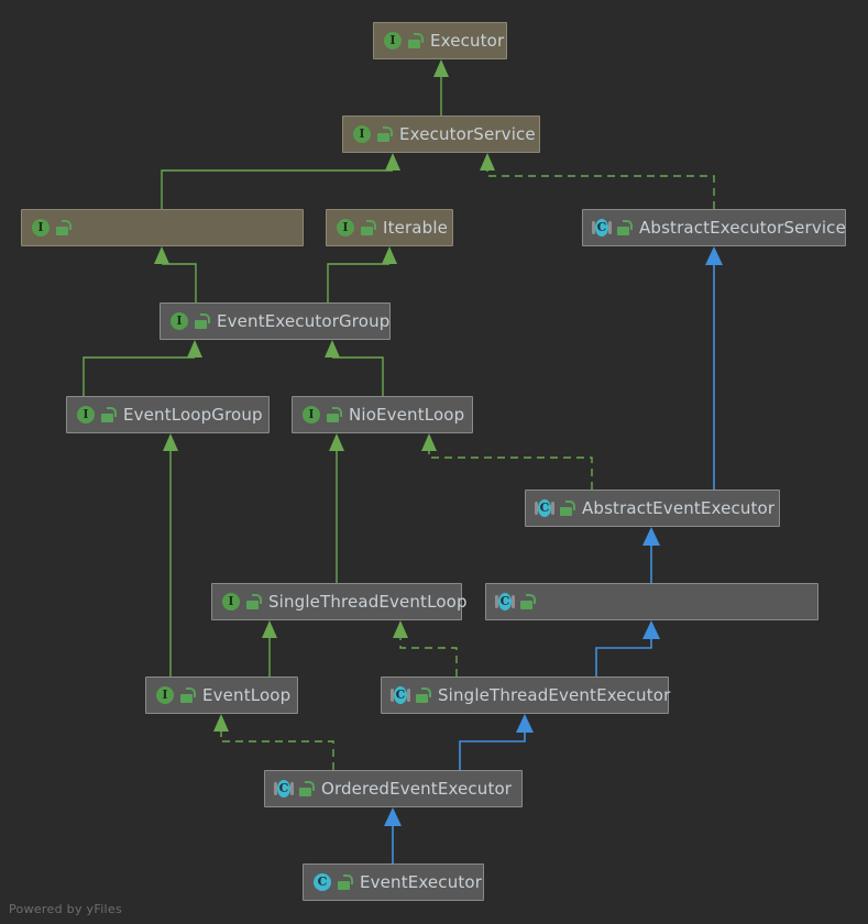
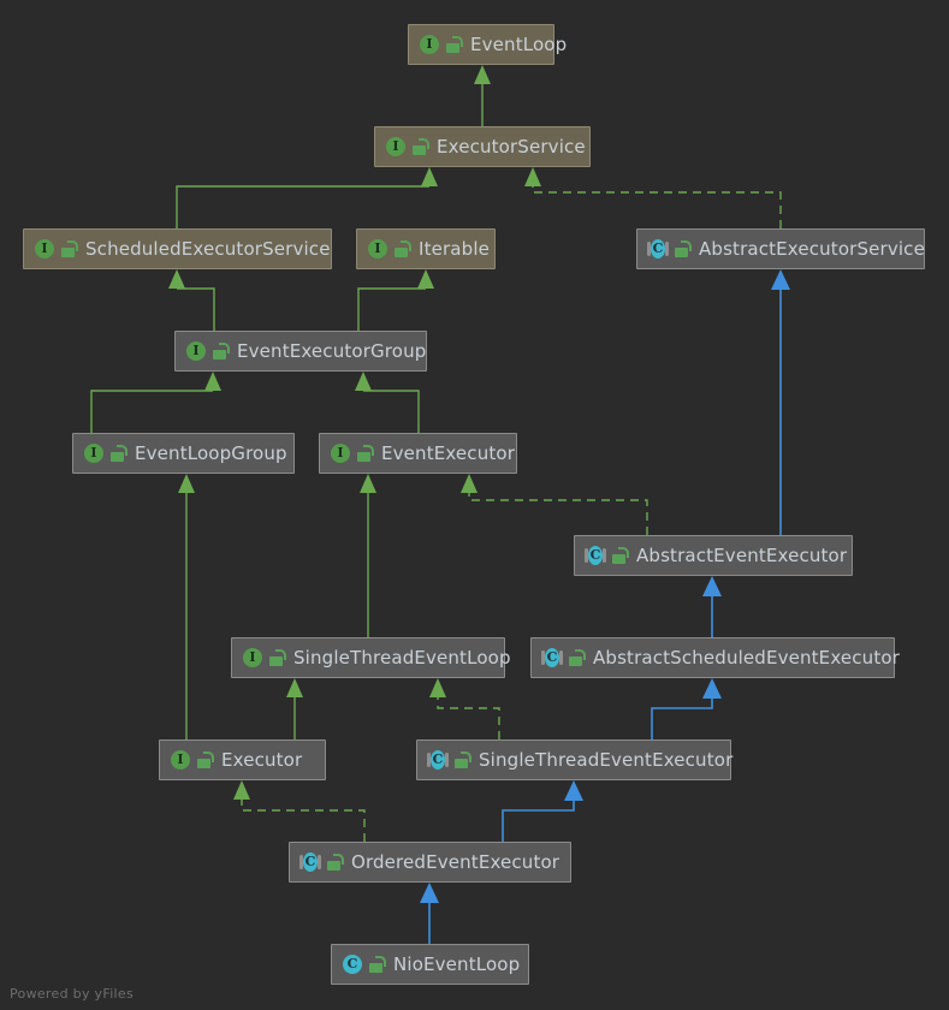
  I
- Executor
+ EventLoop
  I
  ExecutorService
  I
+ ScheduledExecutorService
  I
  Iterable
  C
  AbstractExecutorService
  I
  EventExecutorGroup
  I
  EventLoopGroup
  I
- NioEventLoop
+ EventExecutor
  C
  AbstractEventExecutor
  I
  SingleThreadEventLoop
  C
+ AbstractScheduledEventExecutor
  I
- EventLoop
+ Executor
  C
  SingleThreadEventExecutor
  C
  OrderedEventExecutor
  C
- EventExecutor
+ NioEventLoop
  Powered by yFiles
